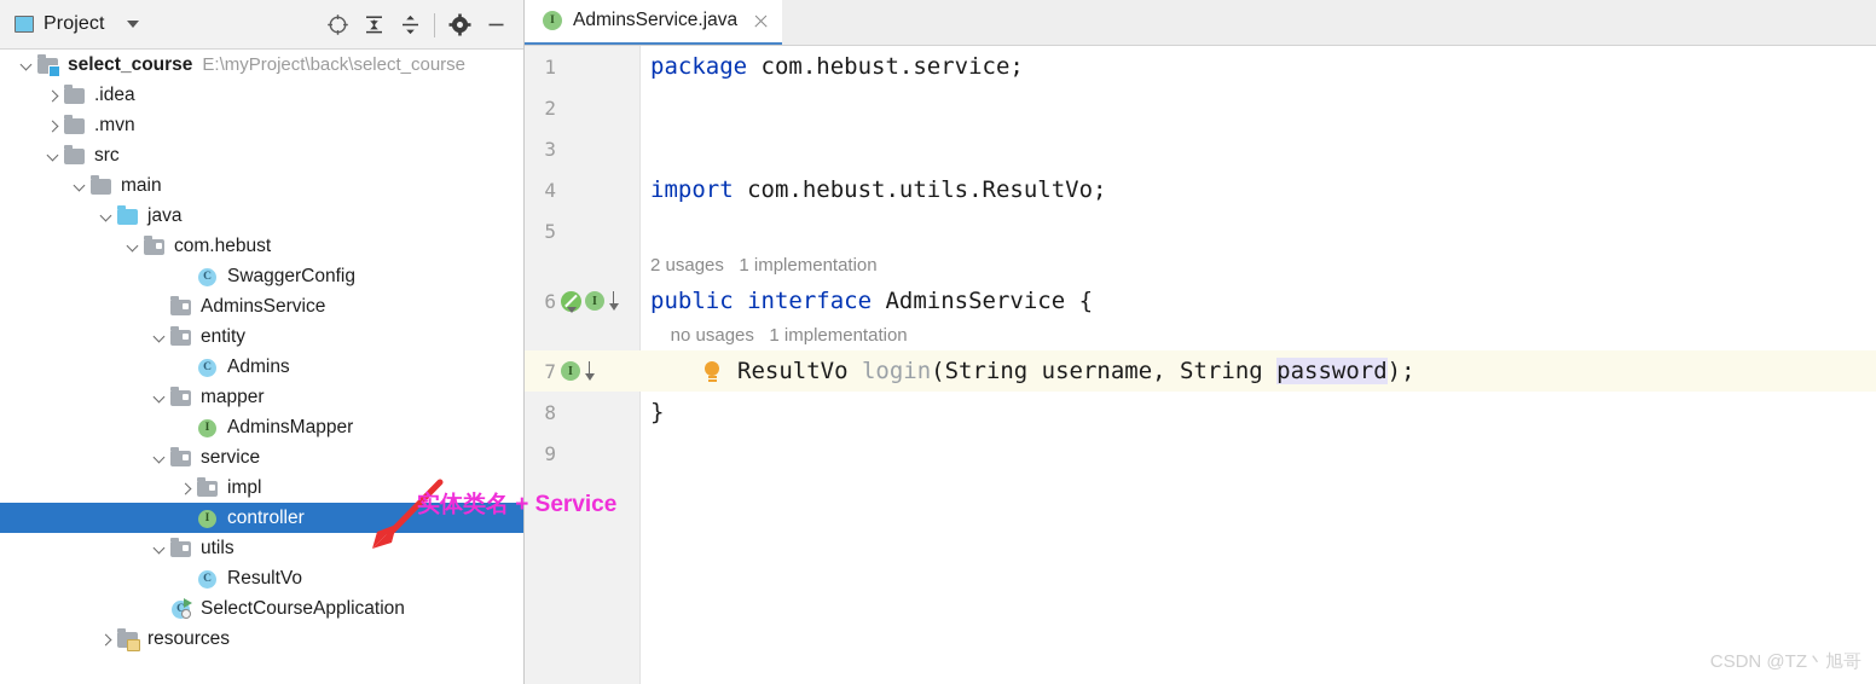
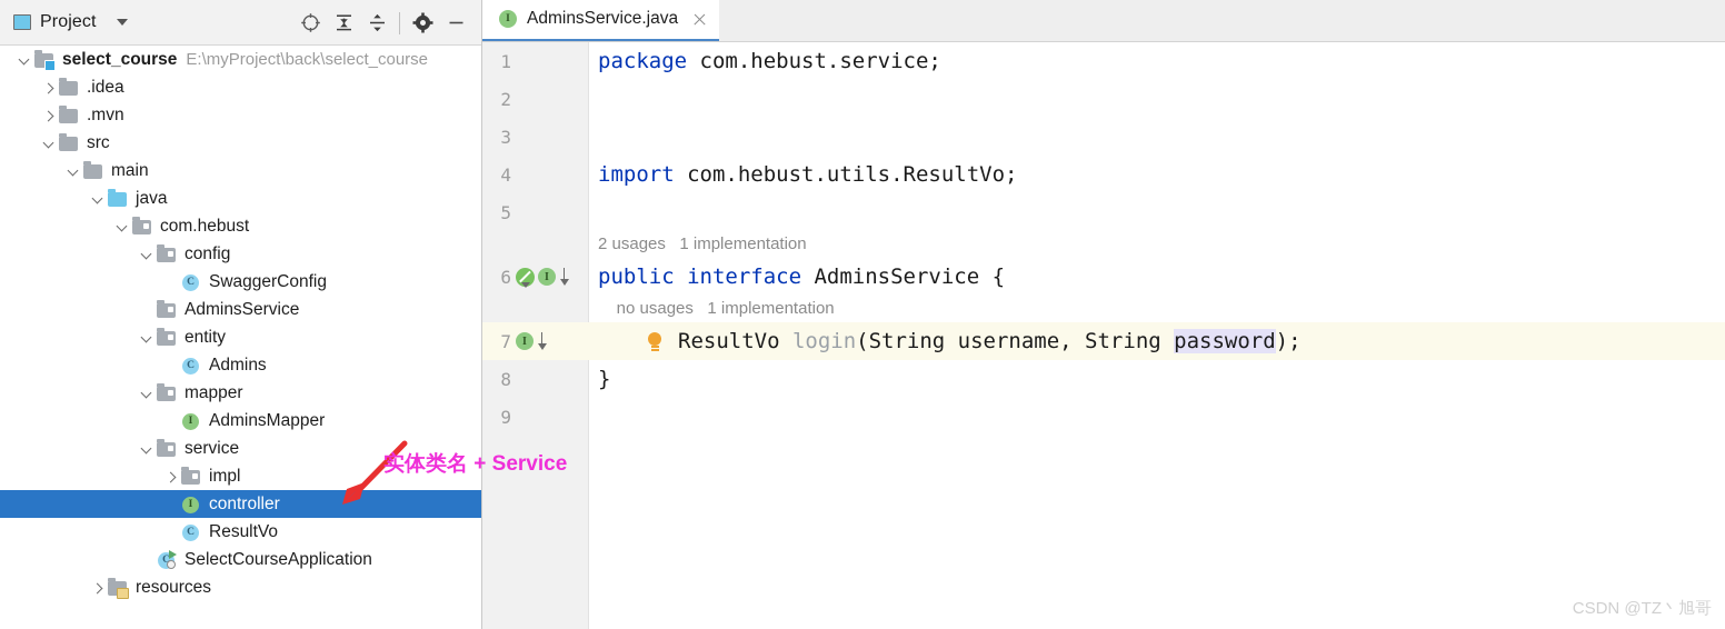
  Project
  select_course
  E:\myProject\back\select_course
  .idea
  .mvn
  src
  main
  java
  com.hebust
+ config
  C
  SwaggerConfig
  AdminsService
  entity
  C
  Admins
  mapper
  I
  AdminsMapper
  service
  impl
  I
  controller
- utils
  C
  ResultVo
  C
  SelectCourseApplication
  resources
  I
  AdminsService.java
  1
  package com.hebust.service;
  2
  3
  4
  import com.hebust.utils.ResultVo;
  5
  2 usages 1 implementation
  6
  I
  public interface AdminsService {
  no usages 1 implementation
  7
  I
  ResultVo login(String username, String password);
  8
  }
  9
  CSDN @TZ丶旭哥
  实体类名 + Service
